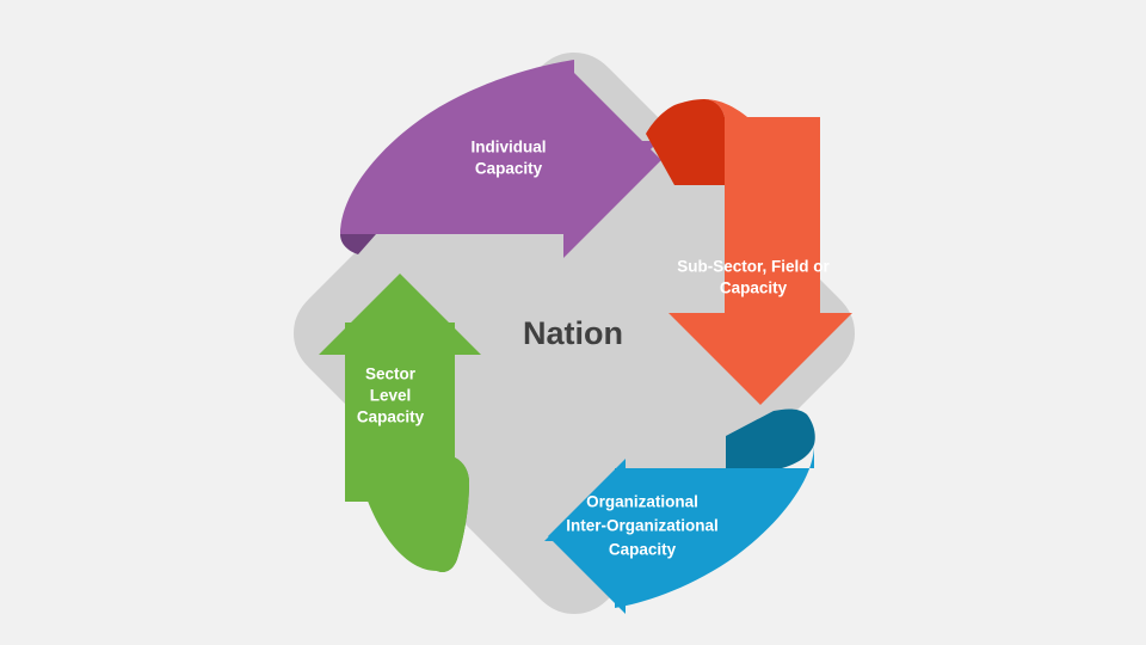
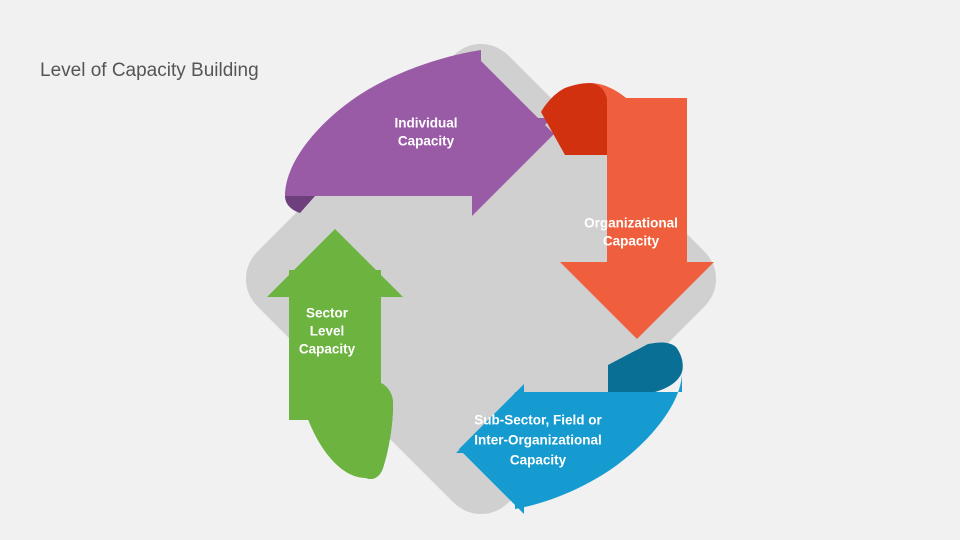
+ Level of Capacity Building
  Individual
  Capacity
- Sub-Sector, Field or
+ Organizational
  Capacity
- Organizational
+ Sub-Sector, Field or
  Inter-Organizational
  Capacity
  Sector
  Level
  Capacity
- Nation
